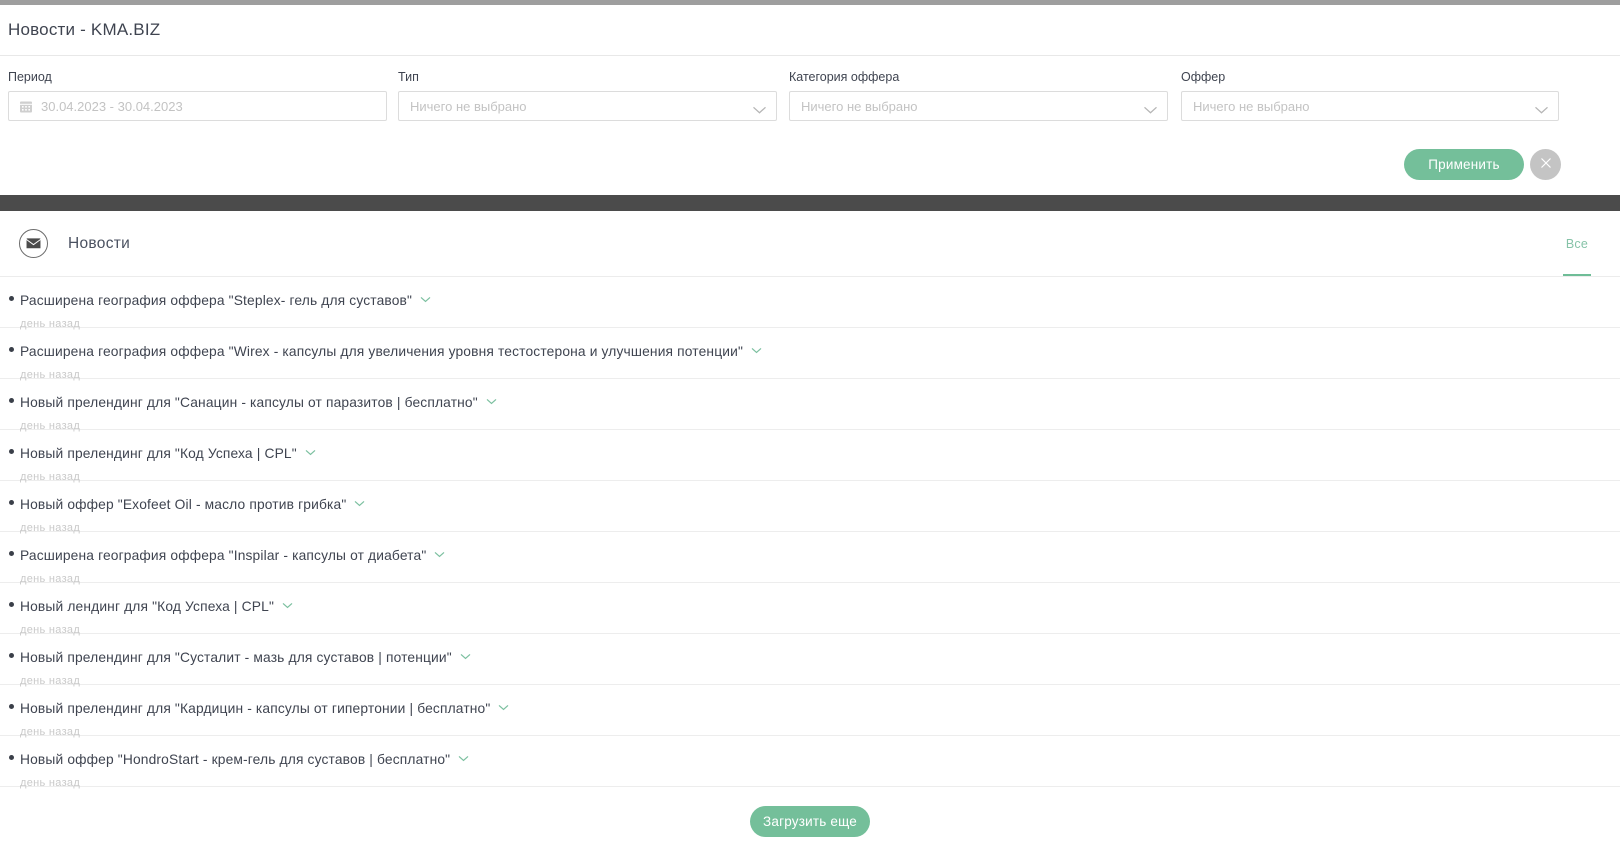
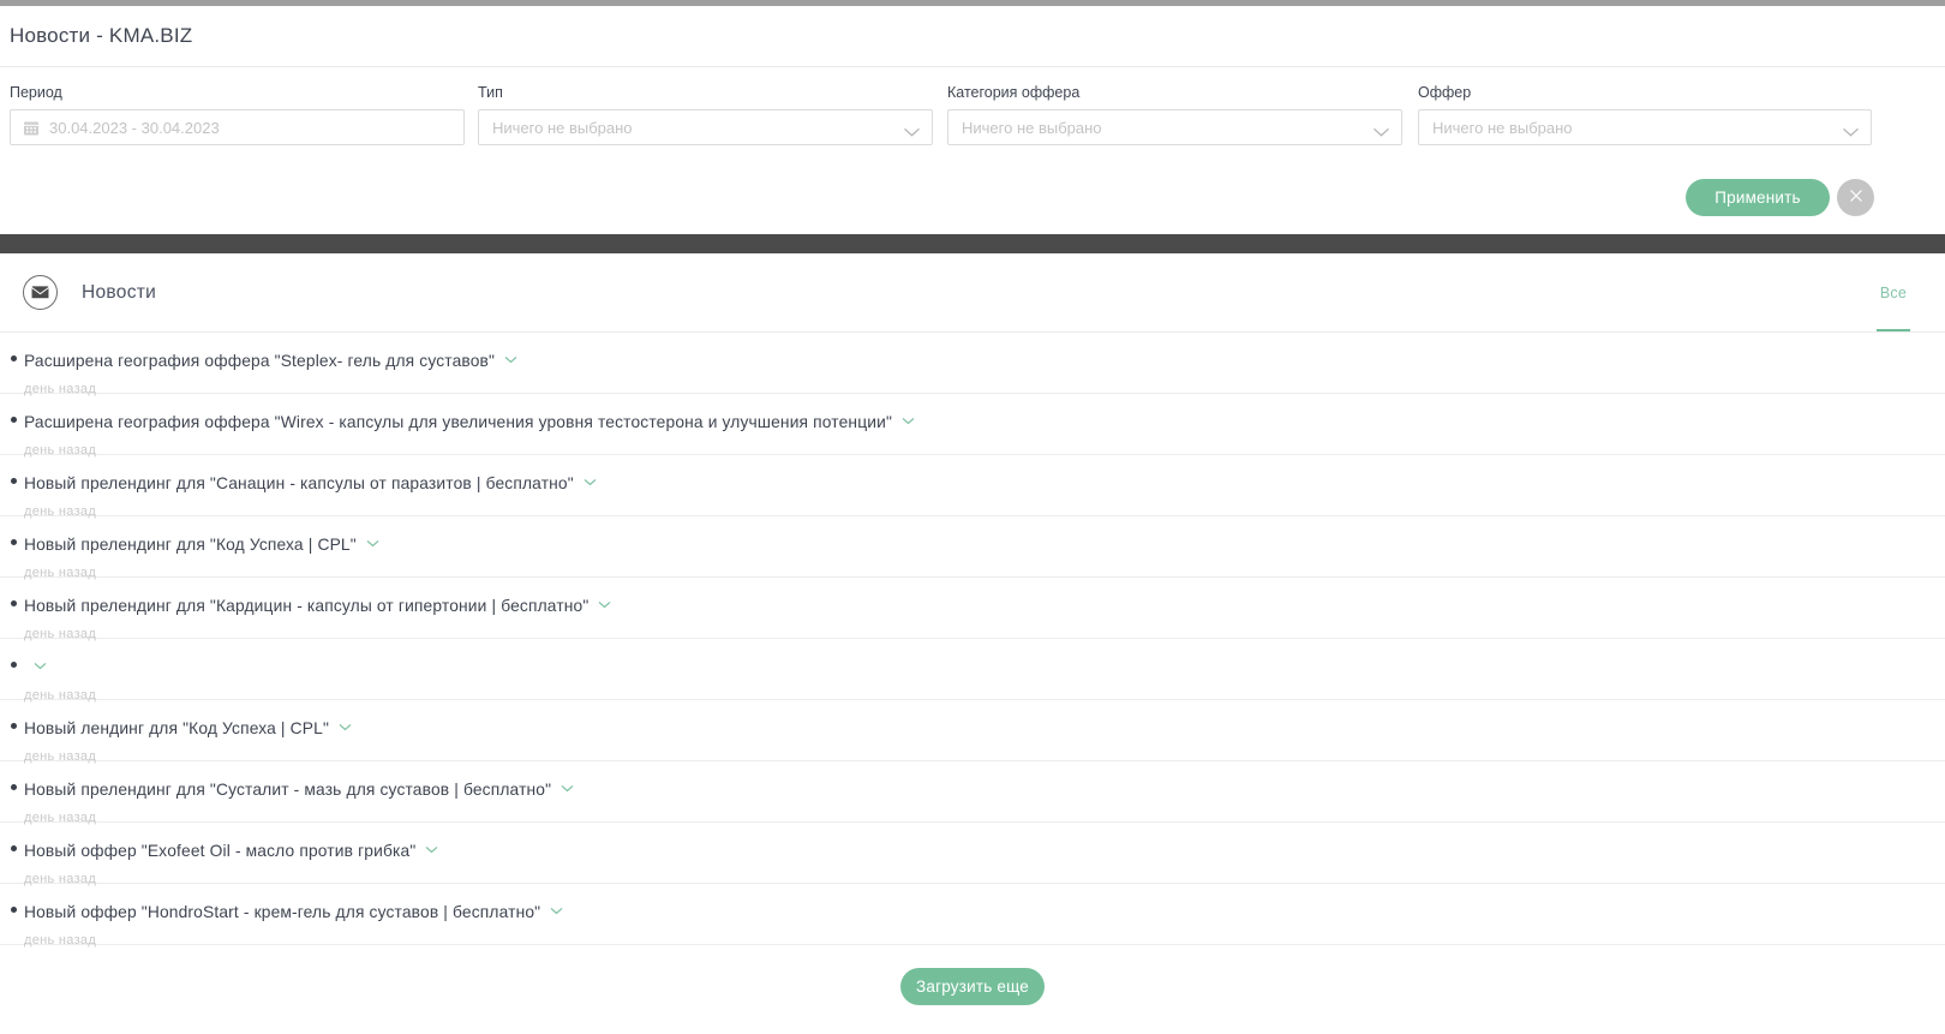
  Новости - KMA.BIZ
  Период
  30.04.2023 - 30.04.2023
  Тип
  Ничего не выбрано
  Категория оффера
  Ничего не выбрано
  Оффер
  Ничего не выбрано
  Применить
  Новости
  Все
  Расширена география оффера "Steplex- гель для суставов"
  день назад
  Расширена география оффера "Wirex - капсулы для увеличения уровня тестостерона и улучшения потенции"
  день назад
  Новый прелендинг для "Санацин - капсулы от паразитов | бесплатно"
  день назад
  Новый прелендинг для "Код Успеха | CPL"
  день назад
- Новый оффер "Exofeet Oil - масло против грибка"
+ Новый прелендинг для "Кардицин - капсулы от гипертонии | бесплатно"
  день назад
- Расширена география оффера "Inspilar - капсулы от диабета"
  день назад
  Новый лендинг для "Код Успеха | CPL"
  день назад
- Новый прелендинг для "Сусталит - мазь для суставов | потенции"
+ Новый прелендинг для "Сусталит - мазь для суставов | бесплатно"
  день назад
- Новый прелендинг для "Кардицин - капсулы от гипертонии | бесплатно"
+ Новый оффер "Exofeet Oil - масло против грибка"
  день назад
  Новый оффер "HondroStart - крем-гель для суставов | бесплатно"
  день назад
  Загрузить еще
